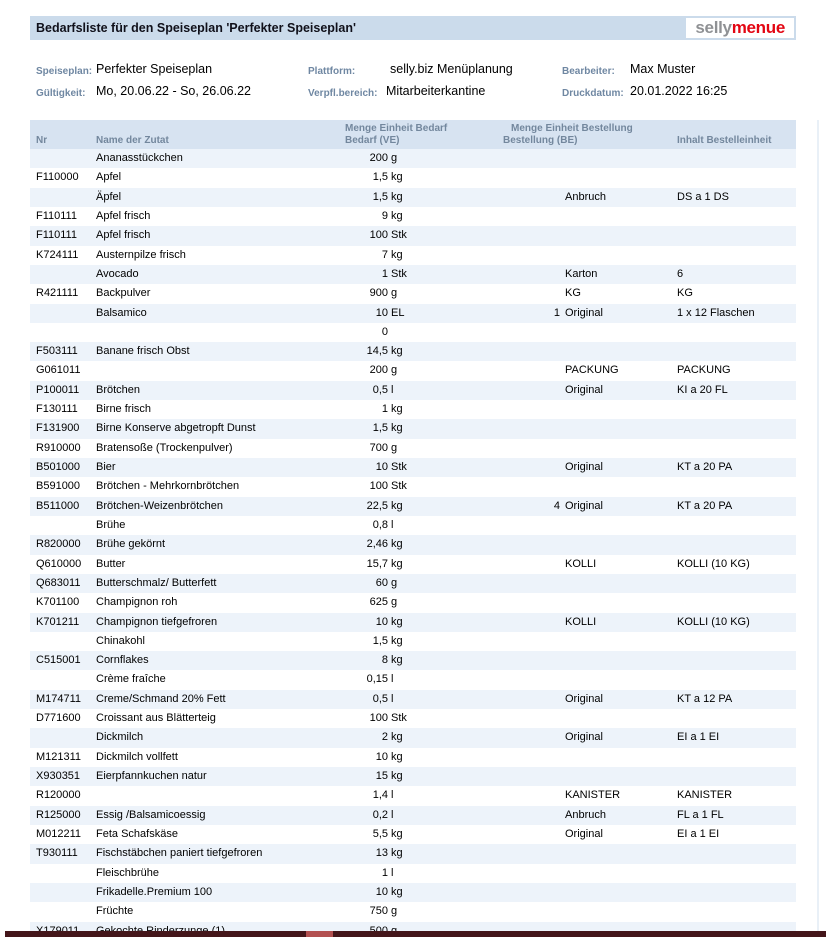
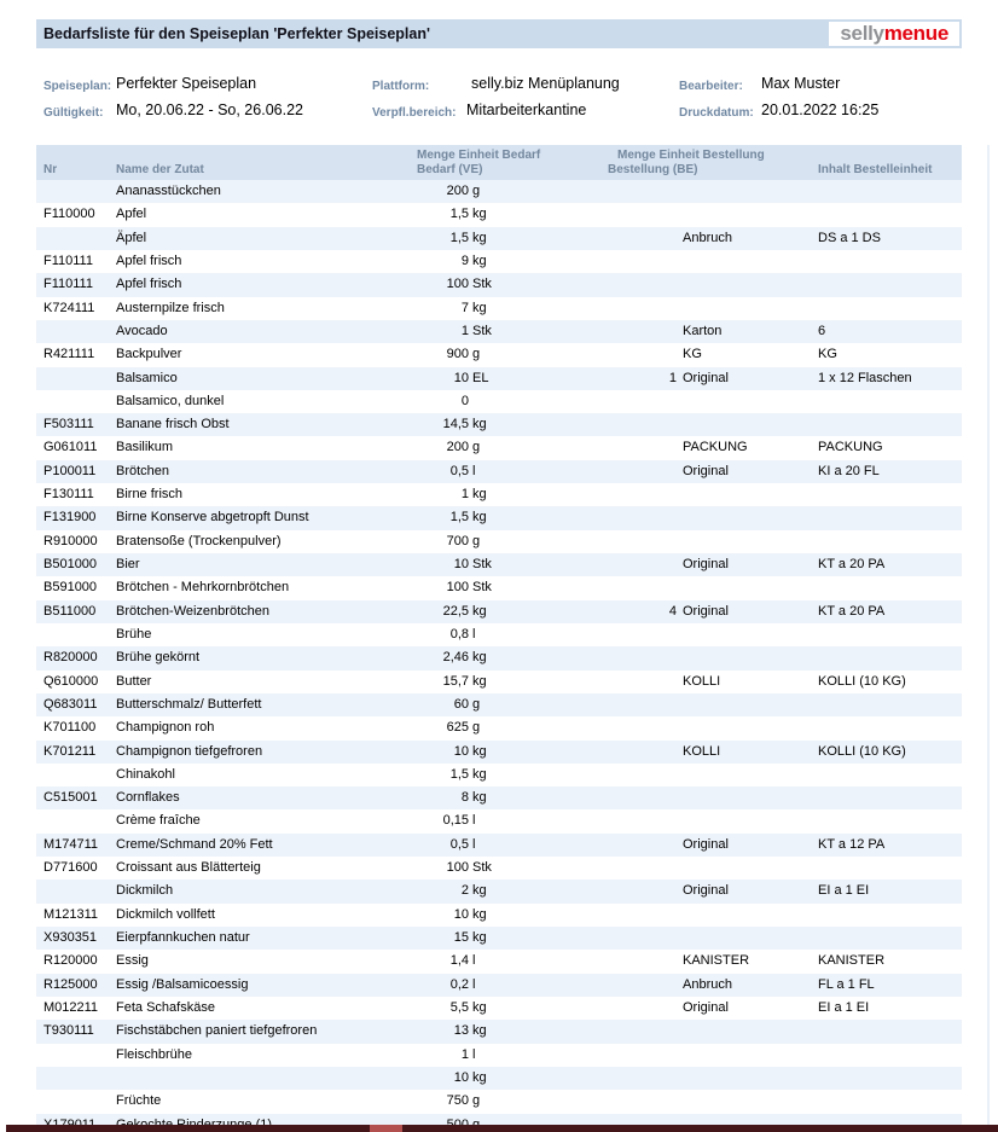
  Bedarfsliste für den Speiseplan 'Perfekter Speiseplan'
  selly
  menue
  Speiseplan:
  Perfekter Speiseplan
  Gültigkeit:
  Mo, 20.06.22 - So, 26.06.22
  Plattform:
  selly.biz Menüplanung
  Verpfl.bereich:
  Mitarbeiterkantine
  Bearbeiter:
  Max Muster
  Druckdatum:
  20.01.2022 16:25
  Nr
  Name der Zutat
  Menge Einheit Bedarf
  Bedarf (VE)
  Menge Einheit Bestellung
  Bestellung (BE)
  Inhalt Bestelleinheit
  Ananasstückchen
  200
  g
  F110000
  Apfel
  1,5
  kg
  Äpfel
  1,5
  kg
  Anbruch
  DS a 1 DS
  F110111
  Apfel frisch
  9
  kg
  F110111
  Apfel frisch
  100
  Stk
  K724111
  Austernpilze frisch
  7
  kg
  Avocado
  1
  Stk
  Karton
  6
  R421111
  Backpulver
  900
  g
  KG
  KG
  Balsamico
  10
  EL
  1
  Original
  1 x 12 Flaschen
+ Balsamico, dunkel
  0
  F503111
  Banane frisch Obst
  14,5
  kg
  G061011
+ Basilikum
  200
  g
  PACKUNG
  PACKUNG
  P100011
  Brötchen
  0,5
  l
  Original
  KI a 20 FL
  F130111
  Birne frisch
  1
  kg
  F131900
  Birne Konserve abgetropft Dunst
  1,5
  kg
  R910000
  Bratensoße (Trockenpulver)
  700
  g
  B501000
  Bier
  10
  Stk
  Original
  KT a 20 PA
  B591000
  Brötchen - Mehrkornbrötchen
  100
  Stk
  B511000
  Brötchen-Weizenbrötchen
  22,5
  kg
  4
  Original
  KT a 20 PA
  Brühe
  0,8
  l
  R820000
  Brühe gekörnt
  2,46
  kg
  Q610000
  Butter
  15,7
  kg
  KOLLI
  KOLLI (10 KG)
  Q683011
  Butterschmalz/ Butterfett
  60
  g
  K701100
  Champignon roh
  625
  g
  K701211
  Champignon tiefgefroren
  10
  kg
  KOLLI
  KOLLI (10 KG)
  Chinakohl
  1,5
  kg
  C515001
  Cornflakes
  8
  kg
  Crème fraîche
  0,15
  l
  M174711
  Creme/Schmand 20% Fett
  0,5
  l
  Original
  KT a 12 PA
  D771600
  Croissant aus Blätterteig
  100
  Stk
  Dickmilch
  2
  kg
  Original
  EI a 1 EI
  M121311
  Dickmilch vollfett
  10
  kg
  X930351
  Eierpfannkuchen natur
  15
  kg
  R120000
+ Essig
  1,4
  l
  KANISTER
  KANISTER
  R125000
  Essig /Balsamicoessig
  0,2
  l
  Anbruch
  FL a 1 FL
  M012211
  Feta Schafskäse
  5,5
  kg
  Original
  EI a 1 EI
  T930111
  Fischstäbchen paniert tiefgefroren
  13
  kg
  Fleischbrühe
  1
  l
- Frikadelle.Premium 100
  10
  kg
  Früchte
  750
  g
